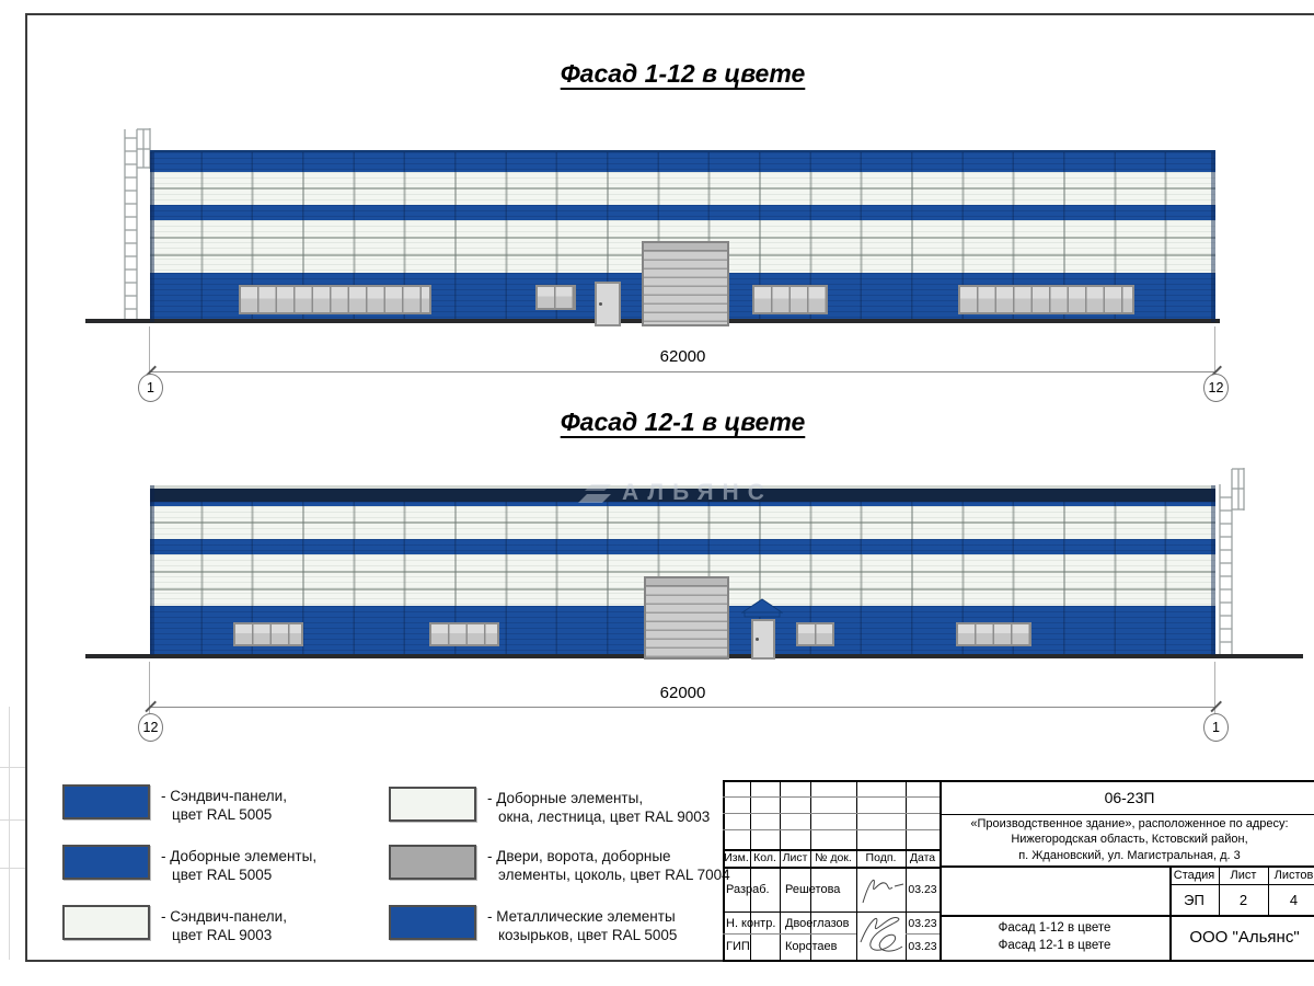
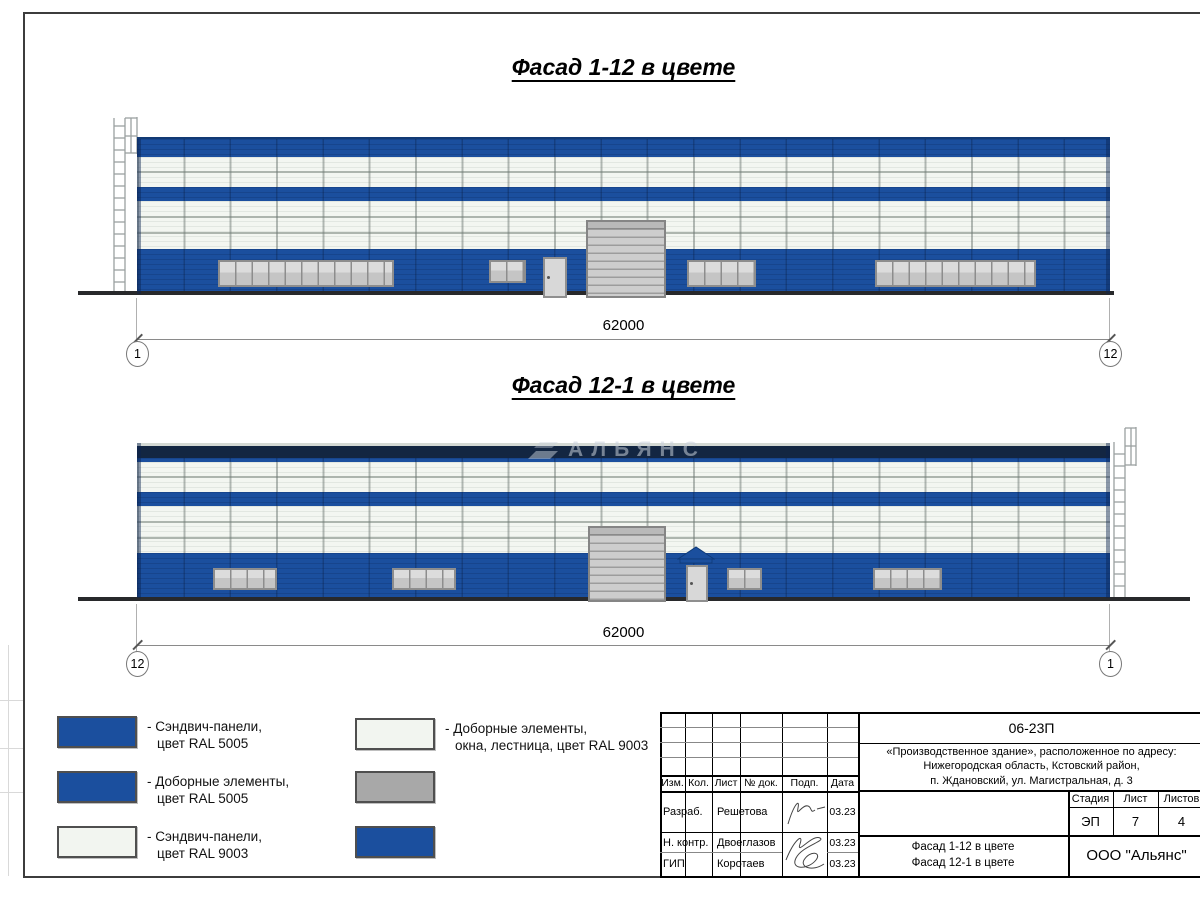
  Фасад 1-12 в цвете
  62000
  1
  12
  Фасад 12-1 в цвете
  АЛЬЯНС
  62000
  12
  1
  - Сэндвич-панели,
  цвет RAL 5005
  - Доборные элементы,
  цвет RAL 5005
  - Сэндвич-панели,
  цвет RAL 9003
  - Доборные элементы,
  окна, лестница, цвет RAL 9003
- - Двери, ворота, доборные
- элементы, цоколь, цвет RAL 7004
- - Металлические элементы
- козырьков, цвет RAL 5005
  Изм.
  Кол.
  Лист
  № док.
  Подп.
  Дата
  Разраб.
  Решетова
  03.23
  Н. контр.
  Двоеглазов
  03.23
  ГИП
  Коротаев
  03.23
  06-23П
  «Производственное здание», расположенное по адресу:
  Нижегородская область, Кстовский район,
  п. Ждановский, ул. Магистральная, д. 3
  Стадия
  Лист
  Листов
  ЭП
- 2
+ 7
  4
  Фасад 1-12 в цвете
  Фасад 12-1 в цвете
  ООО "Альянс"
